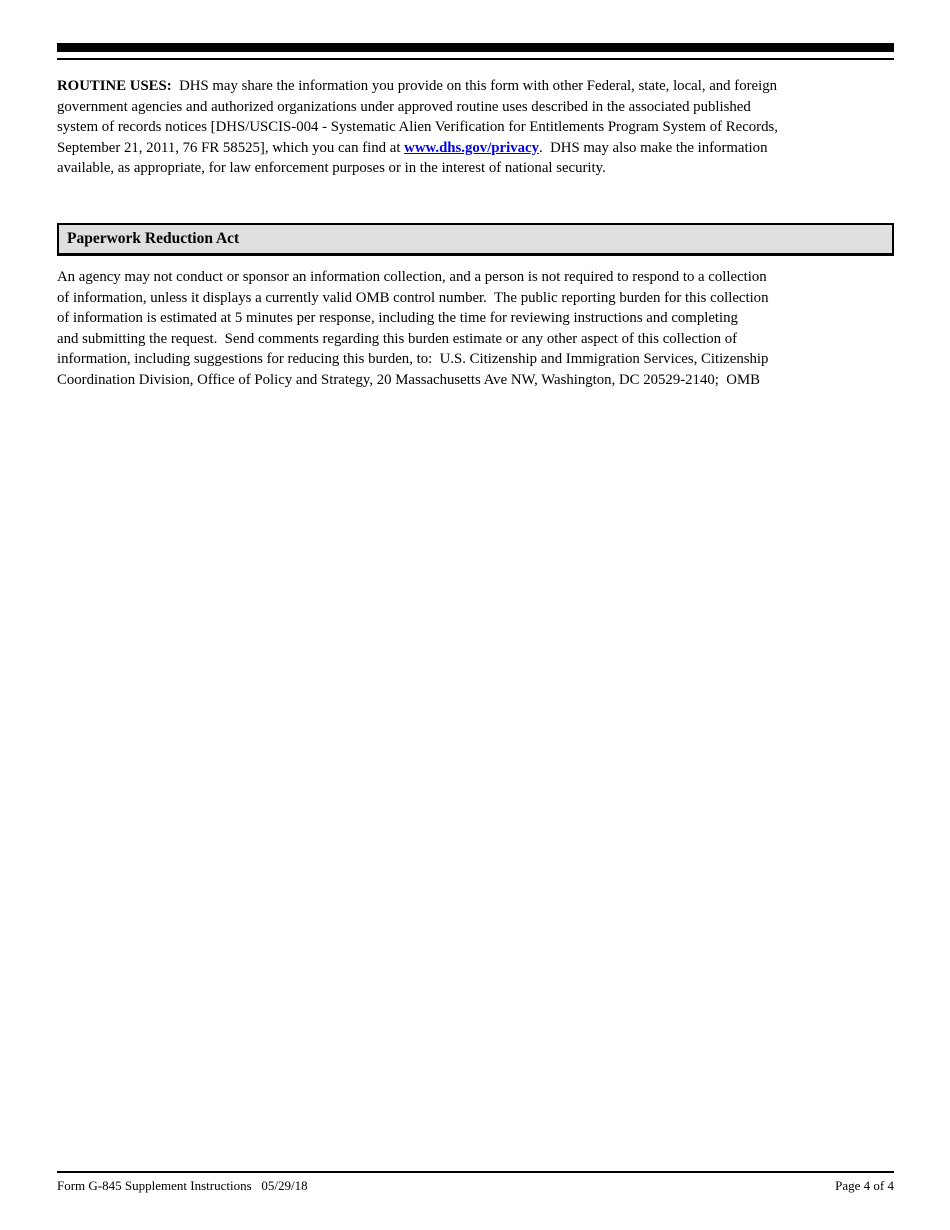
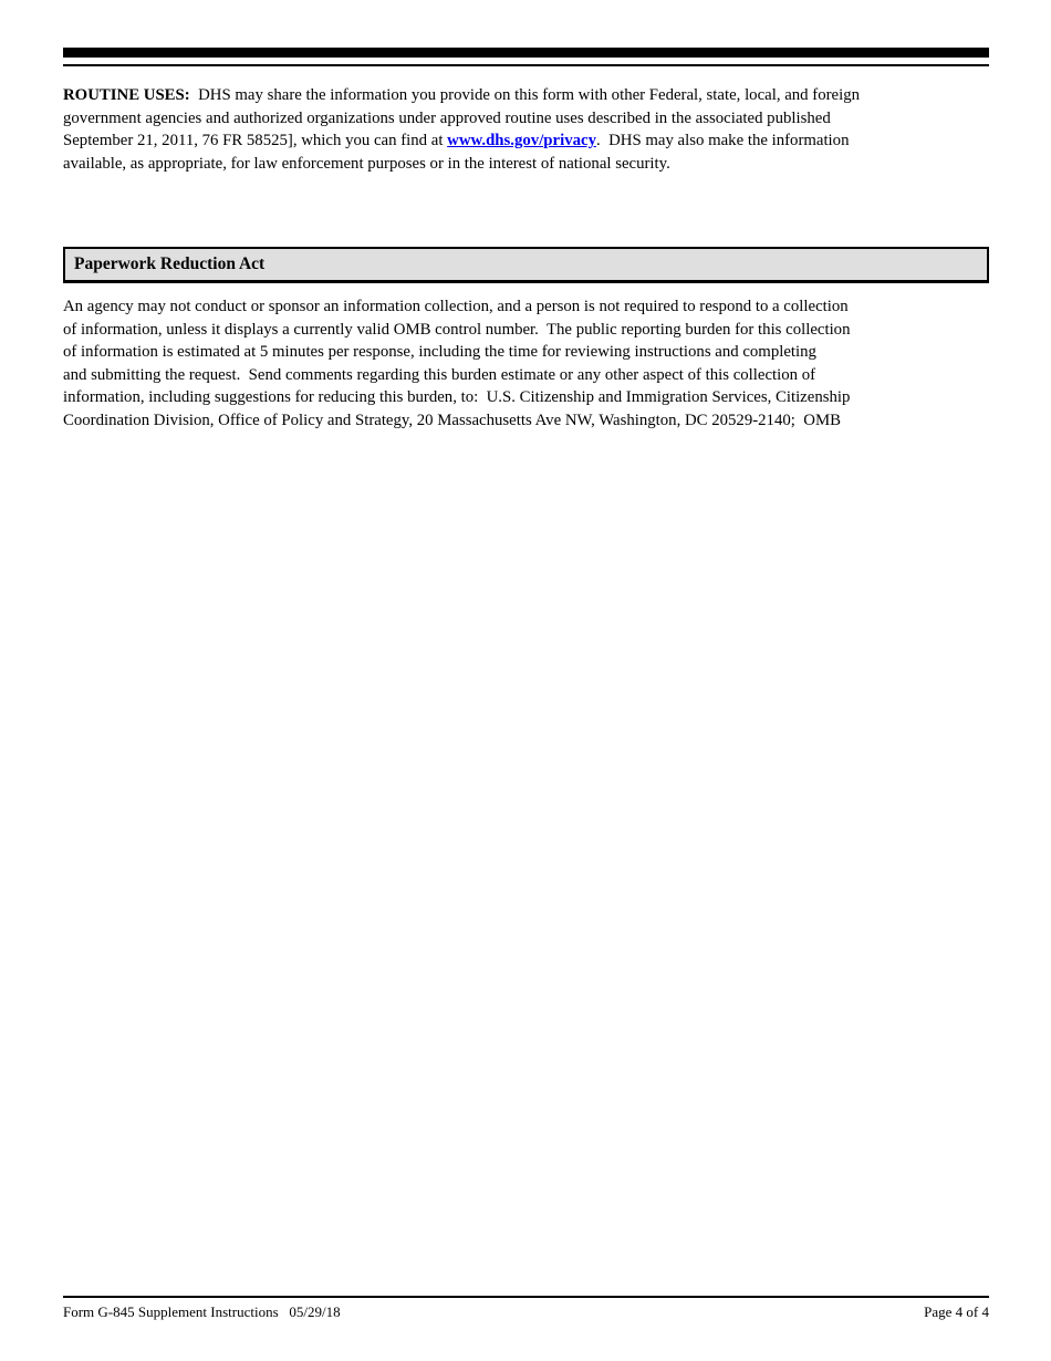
  ROUTINE USES: DHS may share the information you provide on this form with other Federal, state, local, and foreign
  government agencies and authorized organizations under approved routine uses described in the associated published
- system of records notices [DHS/USCIS-004 - Systematic Alien Verification for Entitlements Program System of Records,
  September 21, 2011, 76 FR 58525], which you can find at www.dhs.gov/privacy. DHS may also make the information
  available, as appropriate, for law enforcement purposes or in the interest of national security.
  Paperwork Reduction Act
  An agency may not conduct or sponsor an information collection, and a person is not required to respond to a collection
  of information, unless it displays a currently valid OMB control number. The public reporting burden for this collection
  of information is estimated at 5 minutes per response, including the time for reviewing instructions and completing
  and submitting the request. Send comments regarding this burden estimate or any other aspect of this collection of
  information, including suggestions for reducing this burden, to: U.S. Citizenship and Immigration Services, Citizenship
  Coordination Division, Office of Policy and Strategy, 20 Massachusetts Ave NW, Washington, DC 20529-2140; OMB
  Form G-845 Supplement Instructions 05/29/18
  Page 4 of 4
